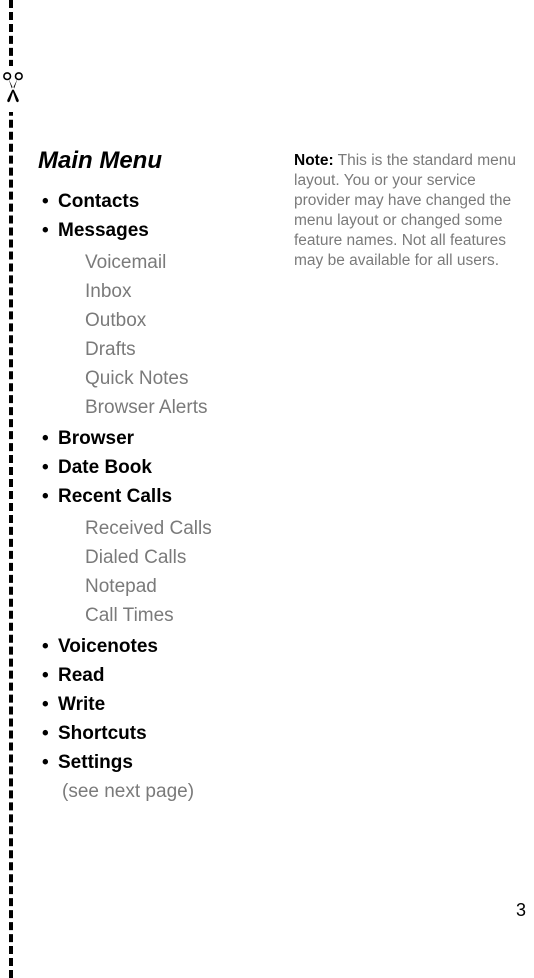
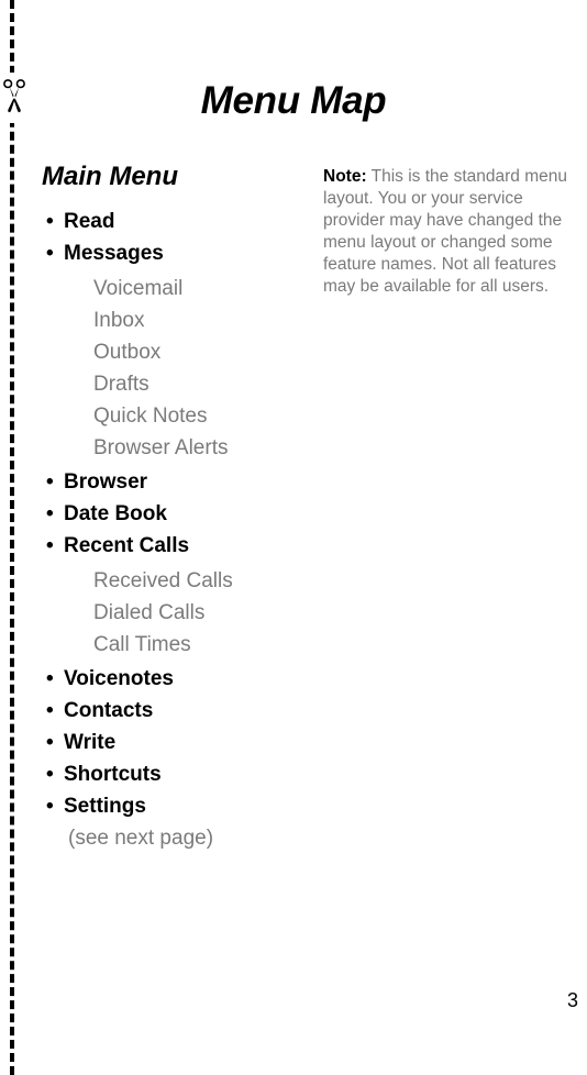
+ Menu Map
  Main Menu
  •
- Contacts
+ Read
  •
  Messages
  Voicemail
  Inbox
  Outbox
  Drafts
  Quick Notes
  Browser Alerts
  •
  Browser
  •
  Date Book
  •
  Recent Calls
  Received Calls
  Dialed Calls
- Notepad
  Call Times
  •
  Voicenotes
  •
- Read
+ Contacts
  •
  Write
  •
  Shortcuts
  •
  Settings
  (see next page)
  Note: This is the standard menu layout. You or your service provider may have changed the menu layout or changed some feature names. Not all features may be available for all users.
  3
